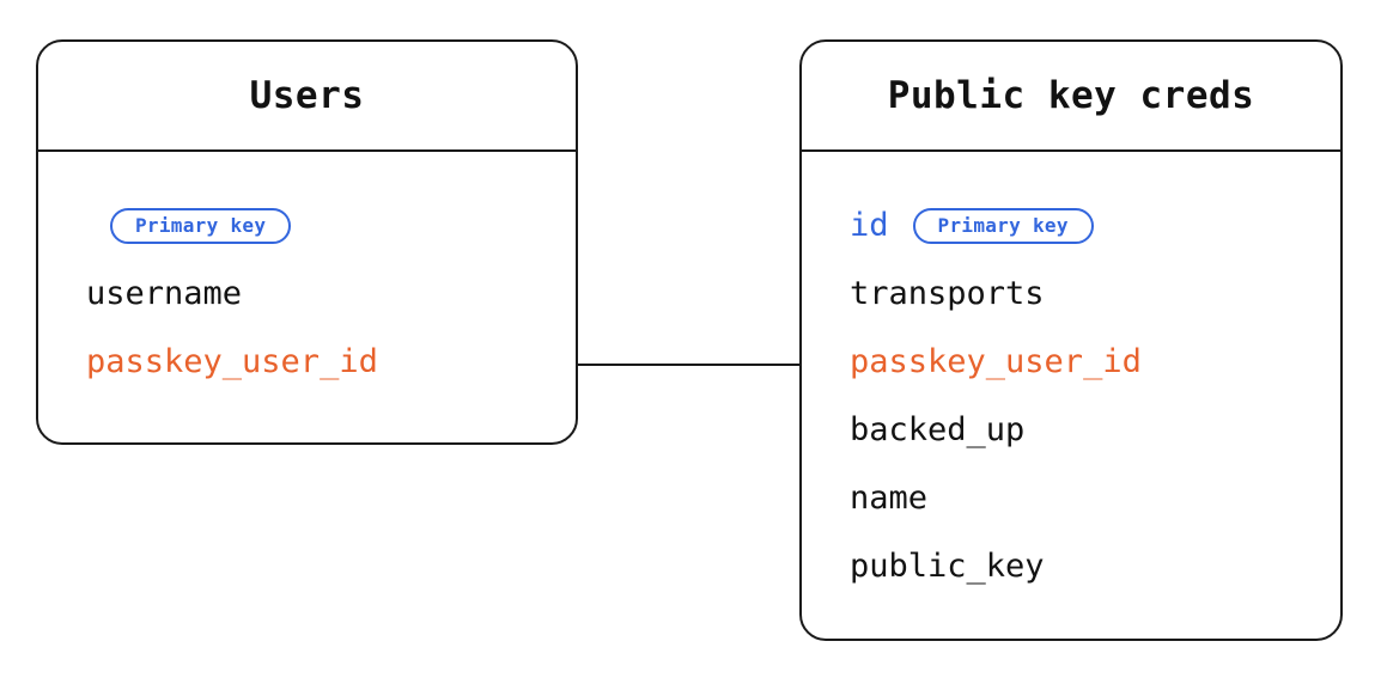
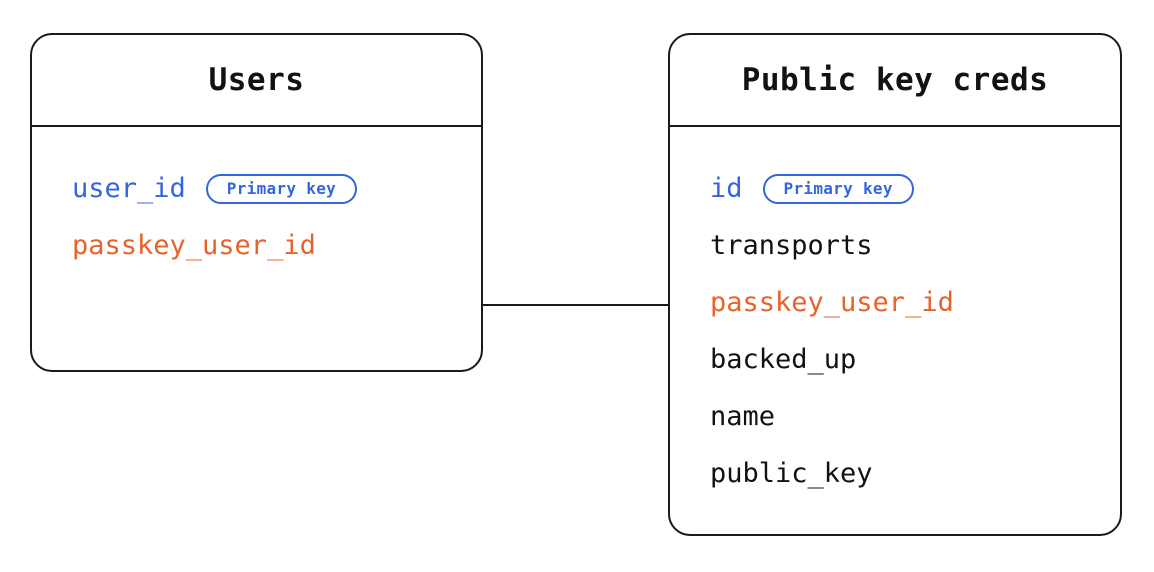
  Users
+ user_id
  Primary key
- username
  passkey_user_id
  Public key creds
  id
  Primary key
  transports
  passkey_user_id
  backed_up
  name
  public_key
